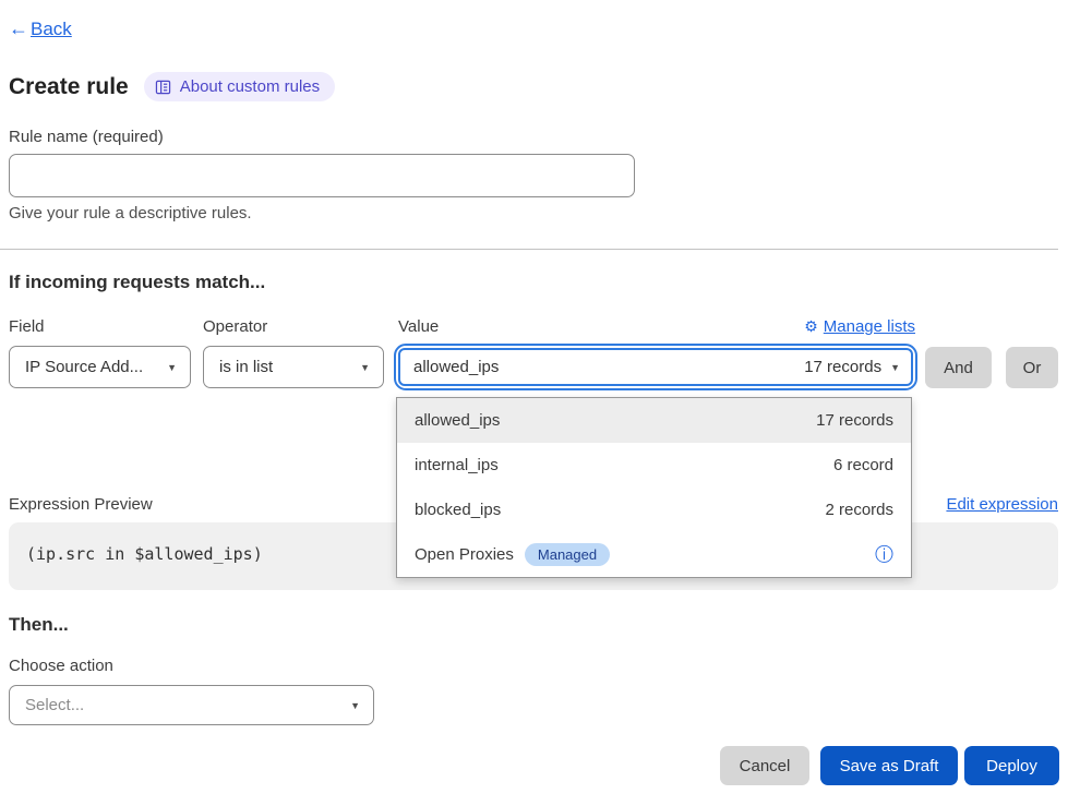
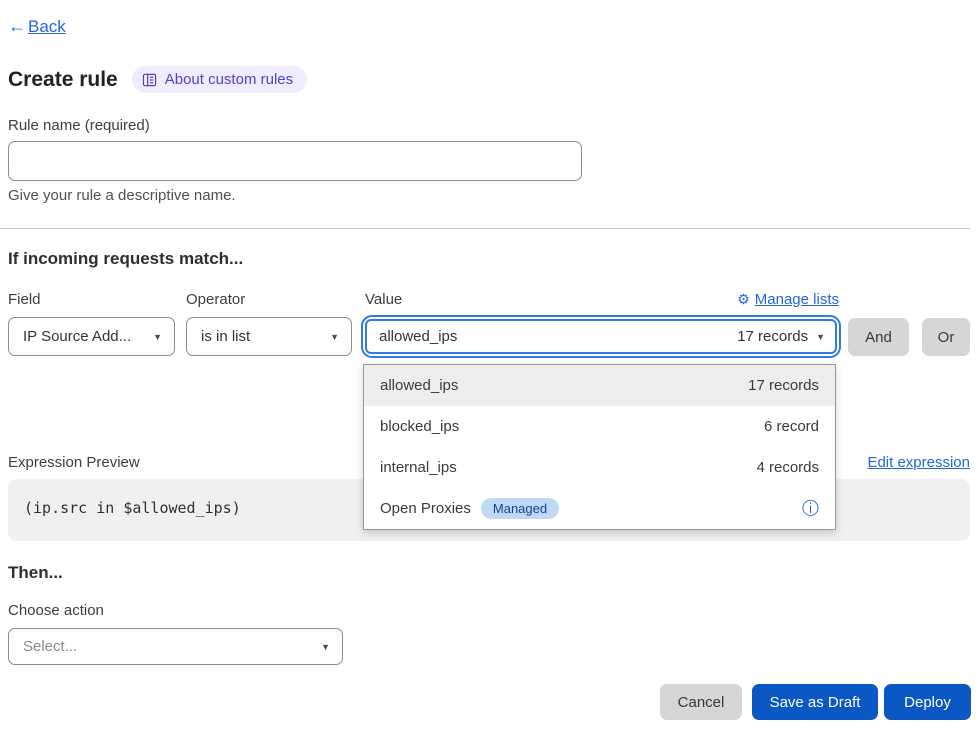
  ←
  Back
  Create rule
  About custom rules
  Rule name (required)
- Give your rule a descriptive rules.
+ Give your rule a descriptive name.
  If incoming requests match...
  Field
  Operator
  Value
  ⚙
  Manage lists
  IP Source Add...
  ▼
  is in list
  ▼
  allowed_ips
  17 records
  ▼
  And
  Or
  allowed_ips
  17 records
- internal_ips
+ blocked_ips
  6 record
- blocked_ips
+ internal_ips
- 2 records
+ 4 records
  Open Proxies
  Managed
  ⓘ
  Expression Preview
  Edit expression
  (ip.src in $allowed_ips)
  Then...
  Choose action
  Select...
  ▼
  Cancel
  Save as Draft
  Deploy
